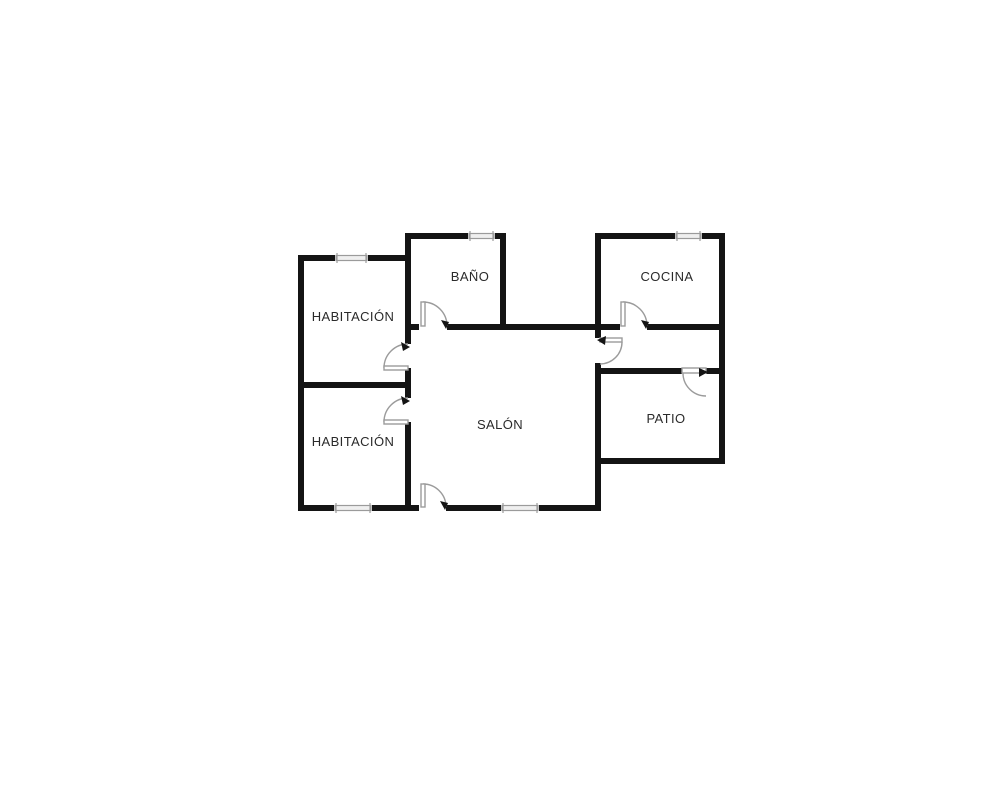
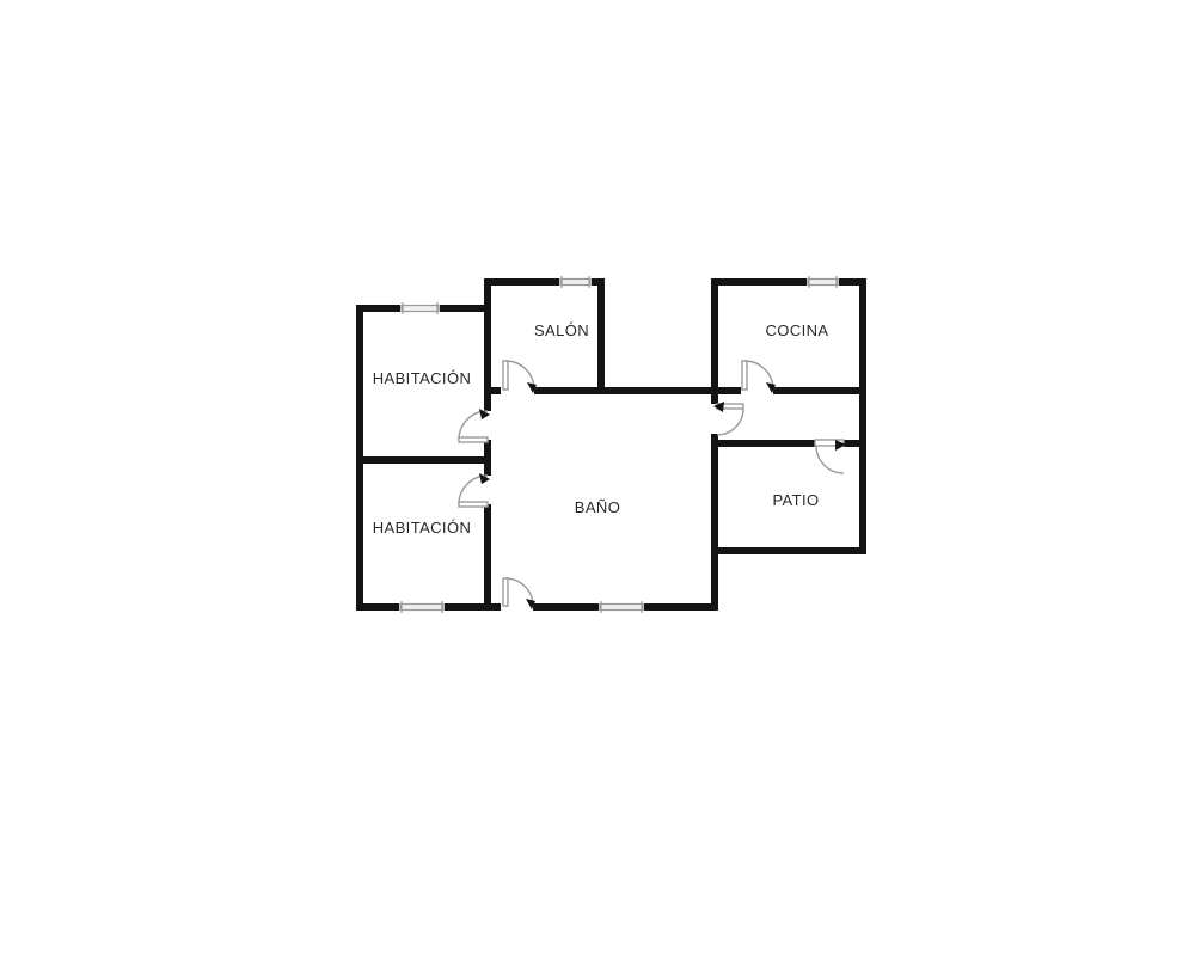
  HABITACIÓN
- BAÑO
+ SALÓN
  COCINA
- SALÓN
+ BAÑO
  HABITACIÓN
  PATIO
